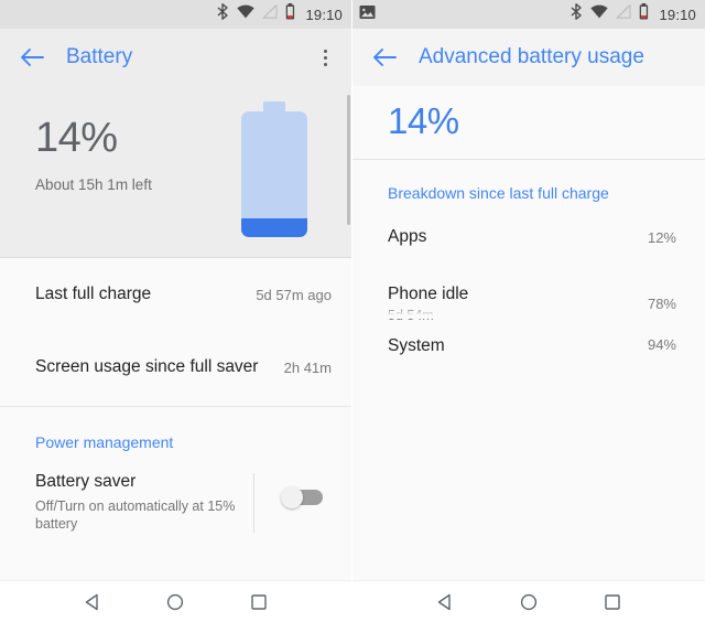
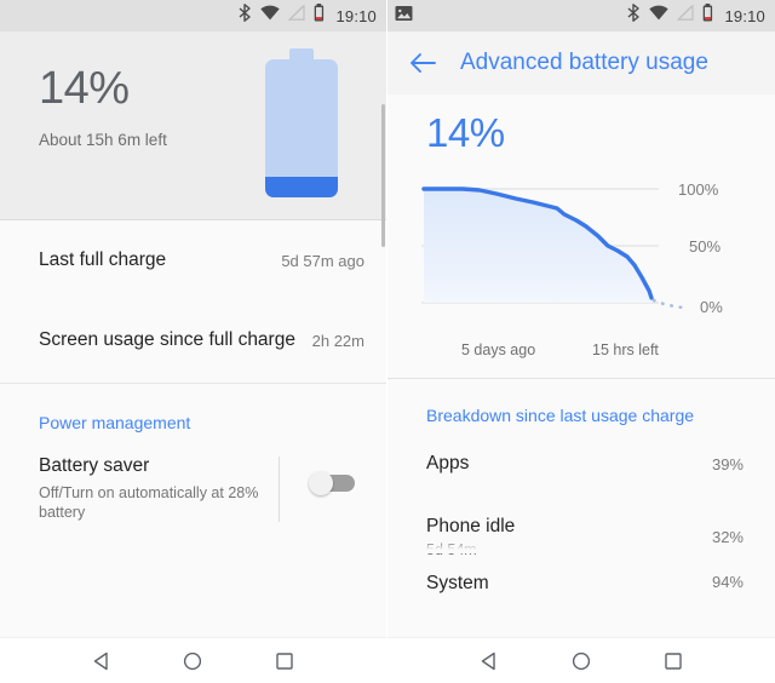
  19:10
- Battery
  14%
- About 15h 1m left
+ About 15h 6m left
  Last full charge
  5d 57m ago
- Screen usage since full saver
+ Screen usage since full charge
- 2h 41m
+ 2h 22m
  Power management
  Battery saver
- Off/Turn on automatically at 15% battery
+ Off/Turn on automatically at 28% battery
  19:10
  Advanced battery usage
  14%
+ 100%
+ 50%
+ 0%
+ 5 days ago
+ 15 hrs left
- Breakdown since last full charge
+ Breakdown since last usage charge
  Apps
- 12%
+ 39%
  Phone idle
- 78%
+ 32%
  System
  94%
